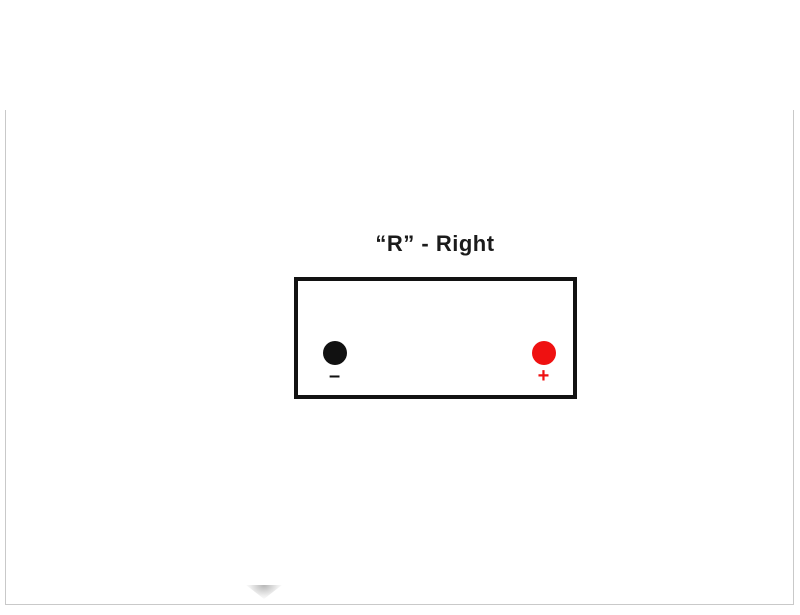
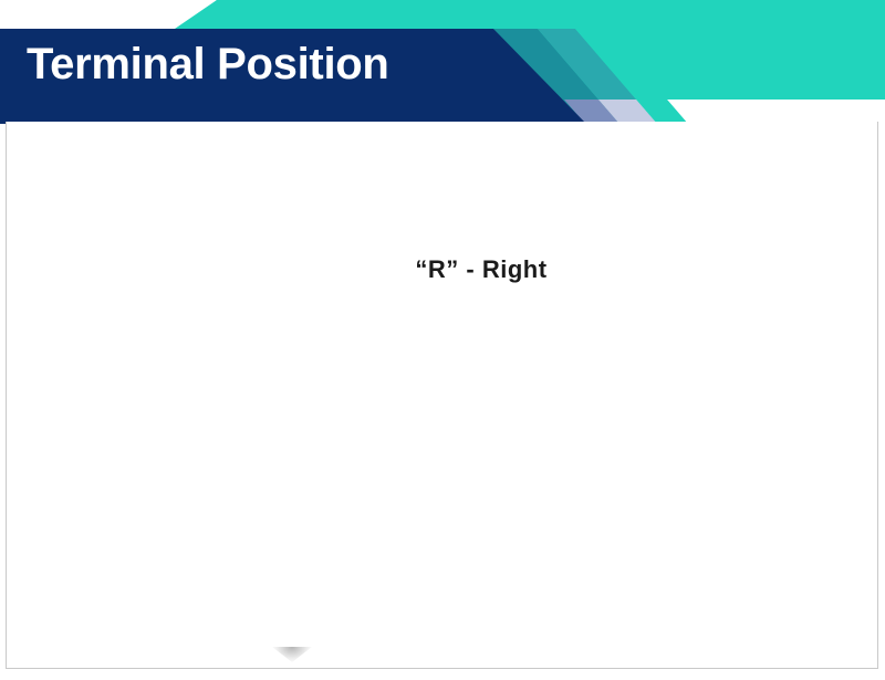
+ Terminal Position
  “R” - Right
- –
- +
